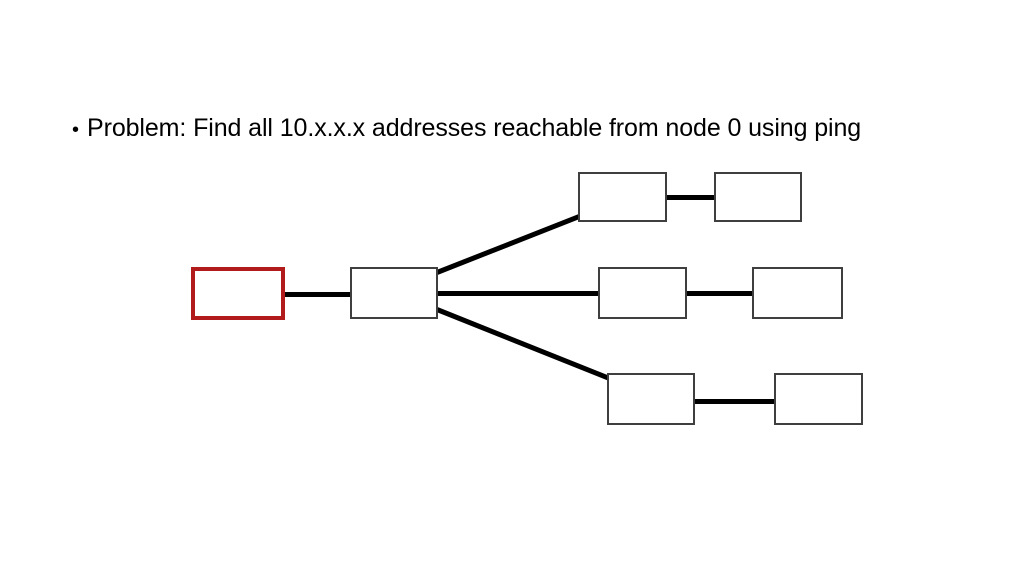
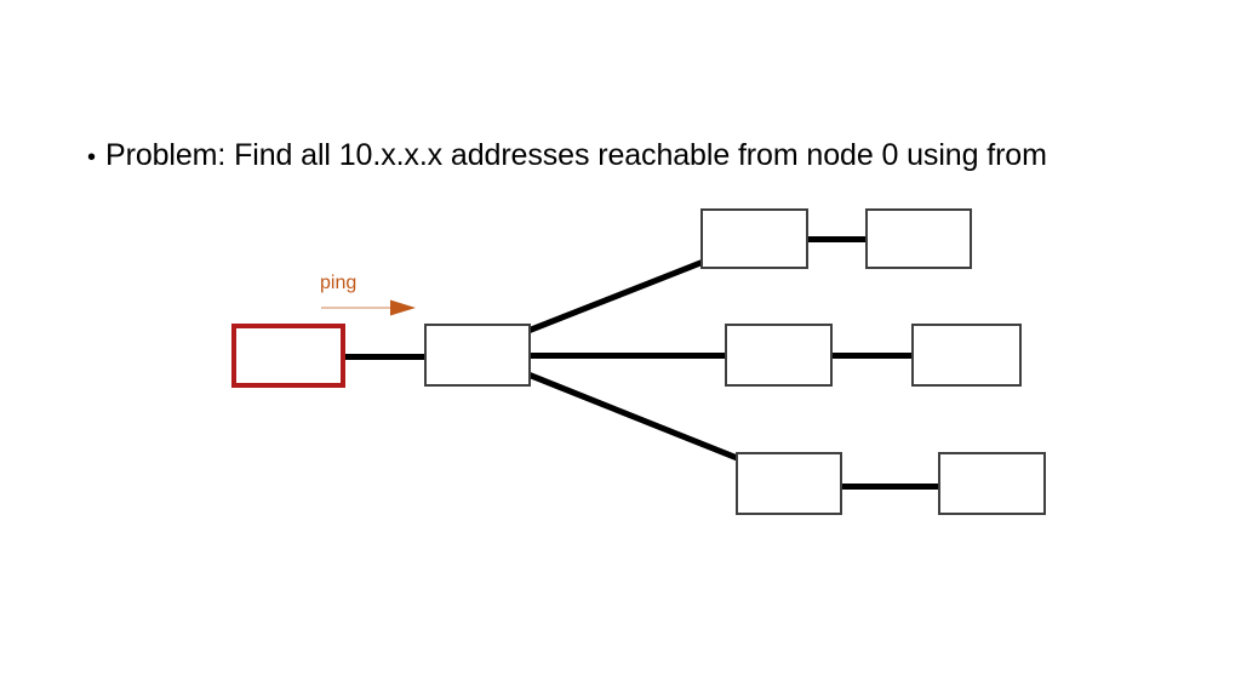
  •
- Problem: Find all 10.x.x.x addresses reachable from node 0 using ping
+ Problem: Find all 10.x.x.x addresses reachable from node 0 using from
+ ping
